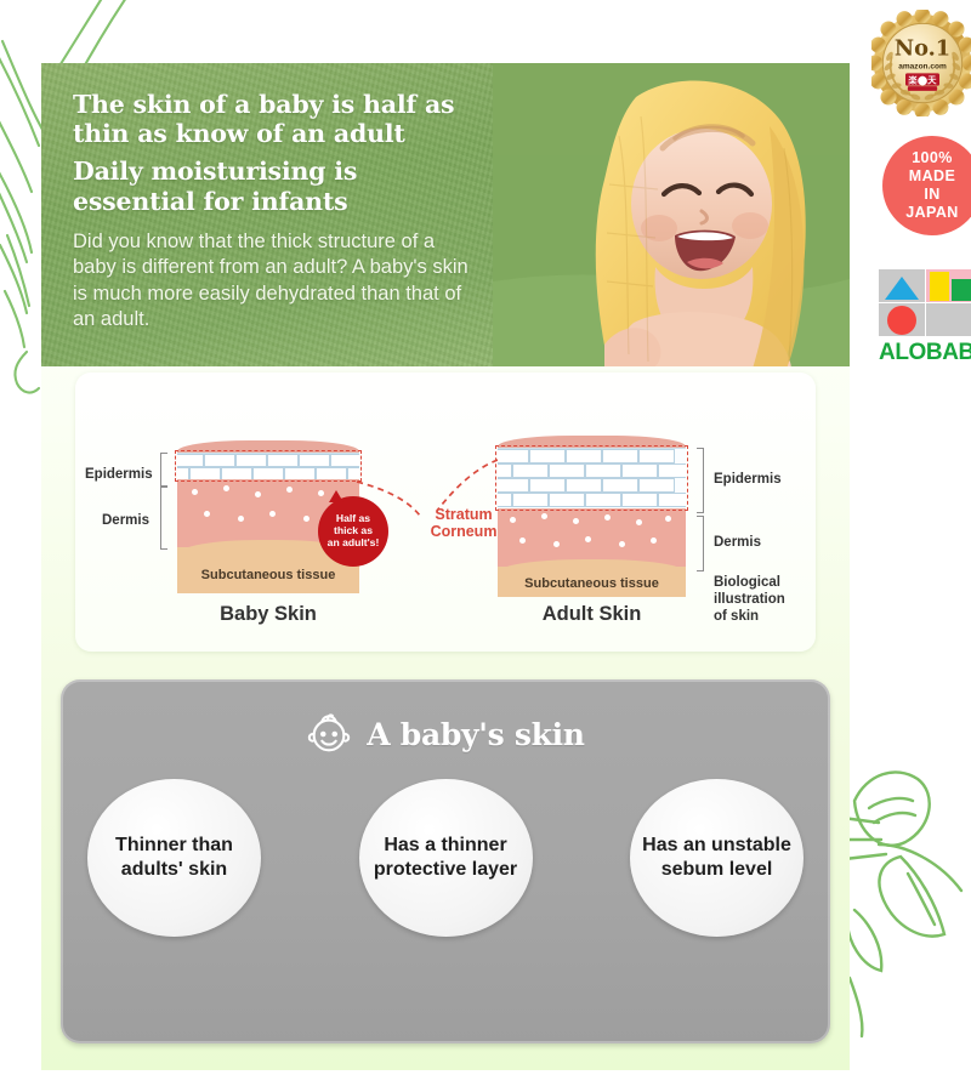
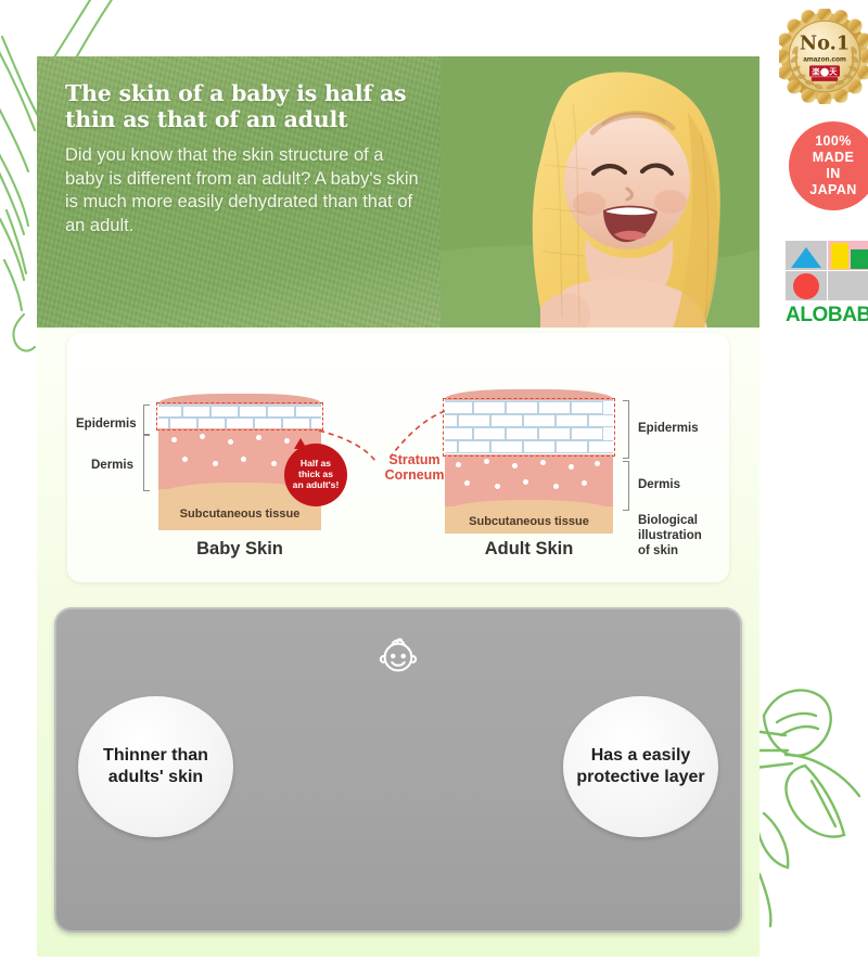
- The skin of a baby is half as thin as know of an adult
+ The skin of a baby is half as thin as that of an adult
- Daily moisturising is essential for infants
- Did you know that the thick structure of a baby is different from an adult? A baby's skin is much more easily dehydrated than that of an adult.
+ Did you know that the skin structure of a baby is different from an adult? A baby's skin is much more easily dehydrated than that of an adult.
  Epidermis
  Dermis
  Subcutaneous tissue
  Baby Skin
  Half as
  thick as
  an adult's!
  Stratum
  Corneum
  Subcutaneous tissue
  Adult Skin
  Epidermis
  Dermis
  Biological
  illustration
  of skin
- A baby's skin
  Thinner than adults' skin
- Has a thinner protective layer
+ Has a easily protective layer
- Has an unstable sebum level
  No.1
  楽⬤天
  100%
  MADE
  IN
  JAPAN
  ALOBAB
